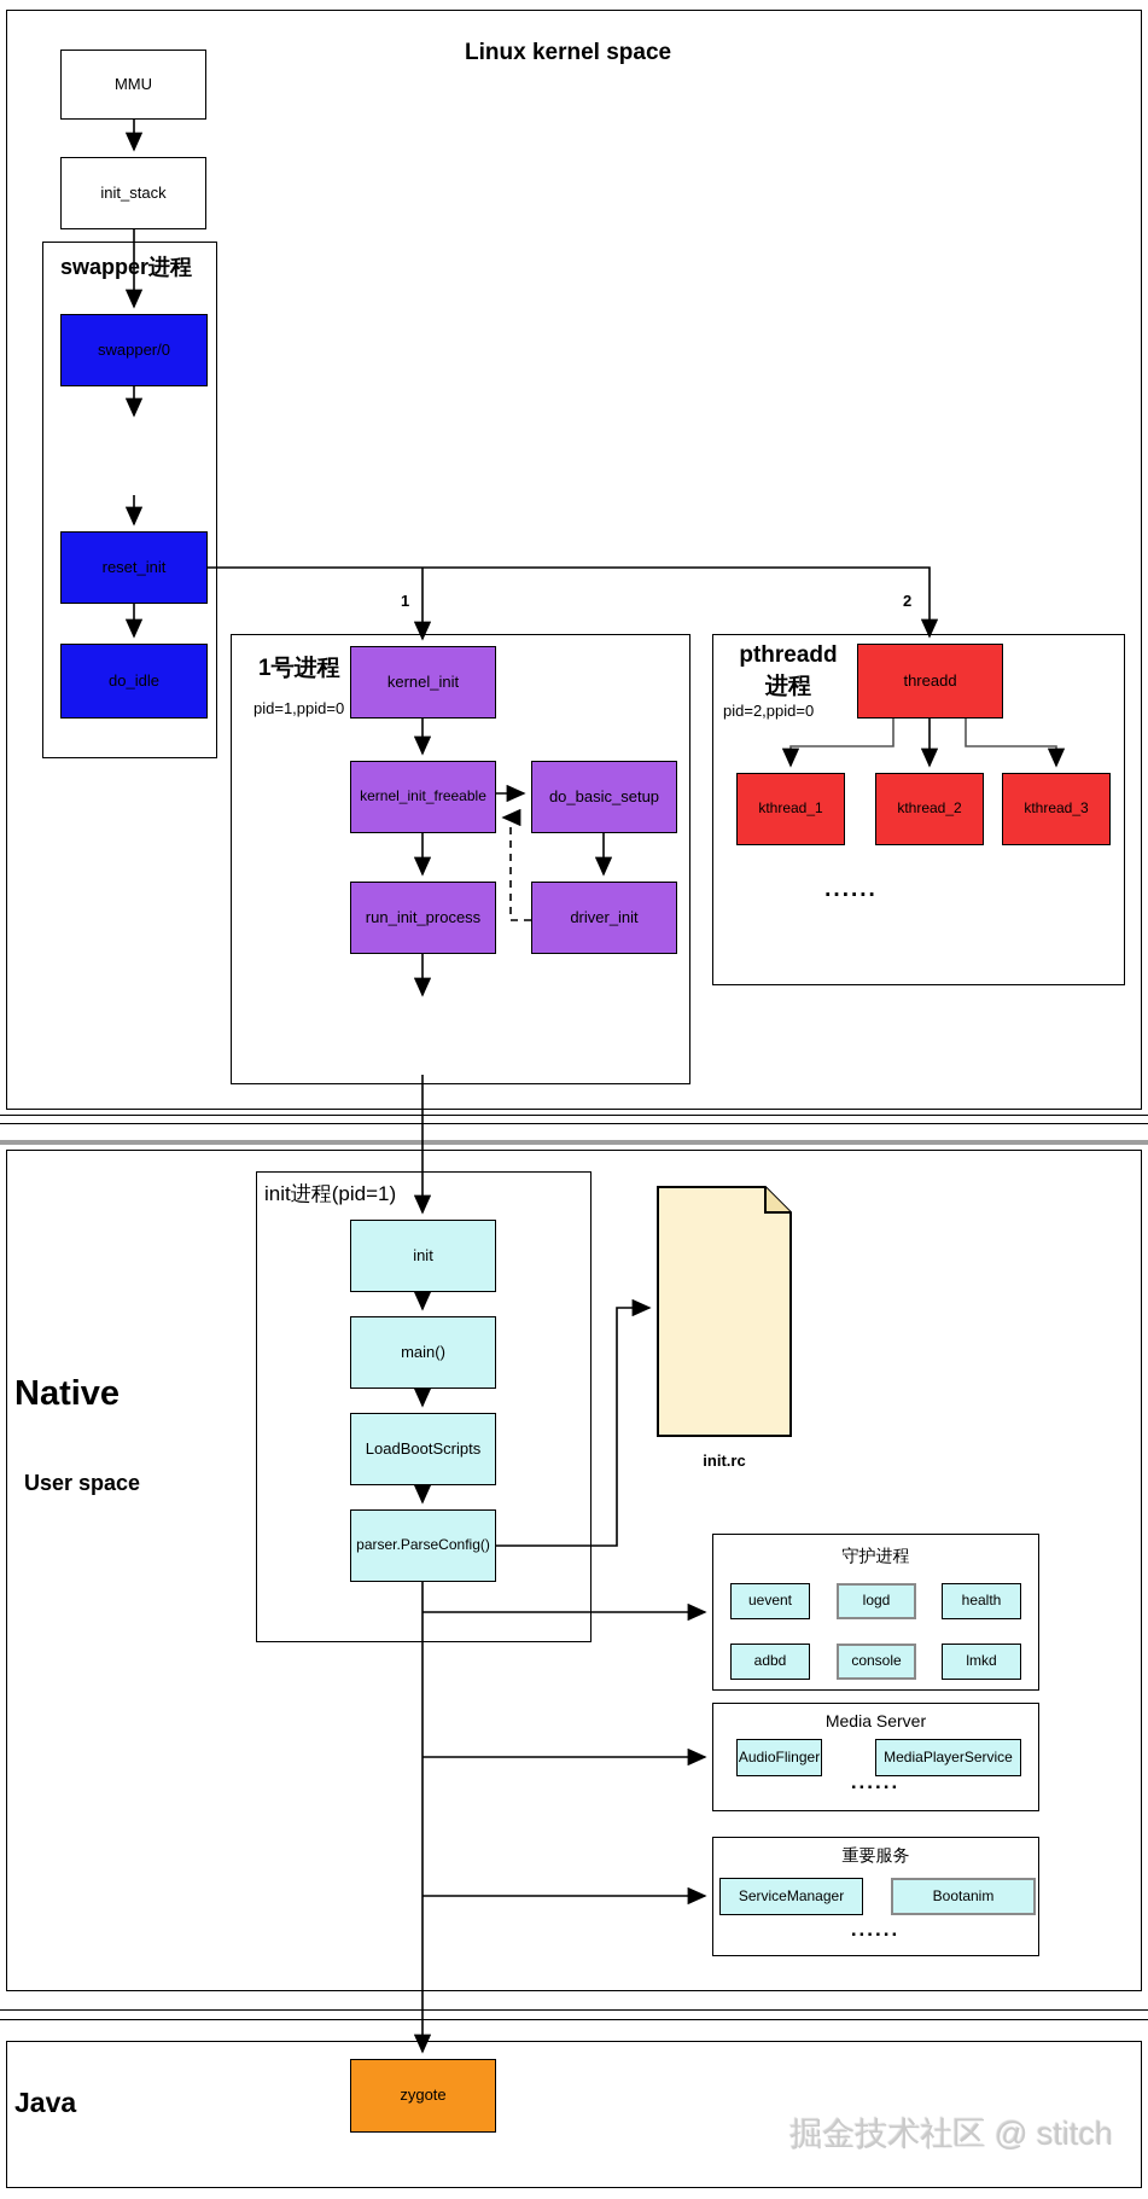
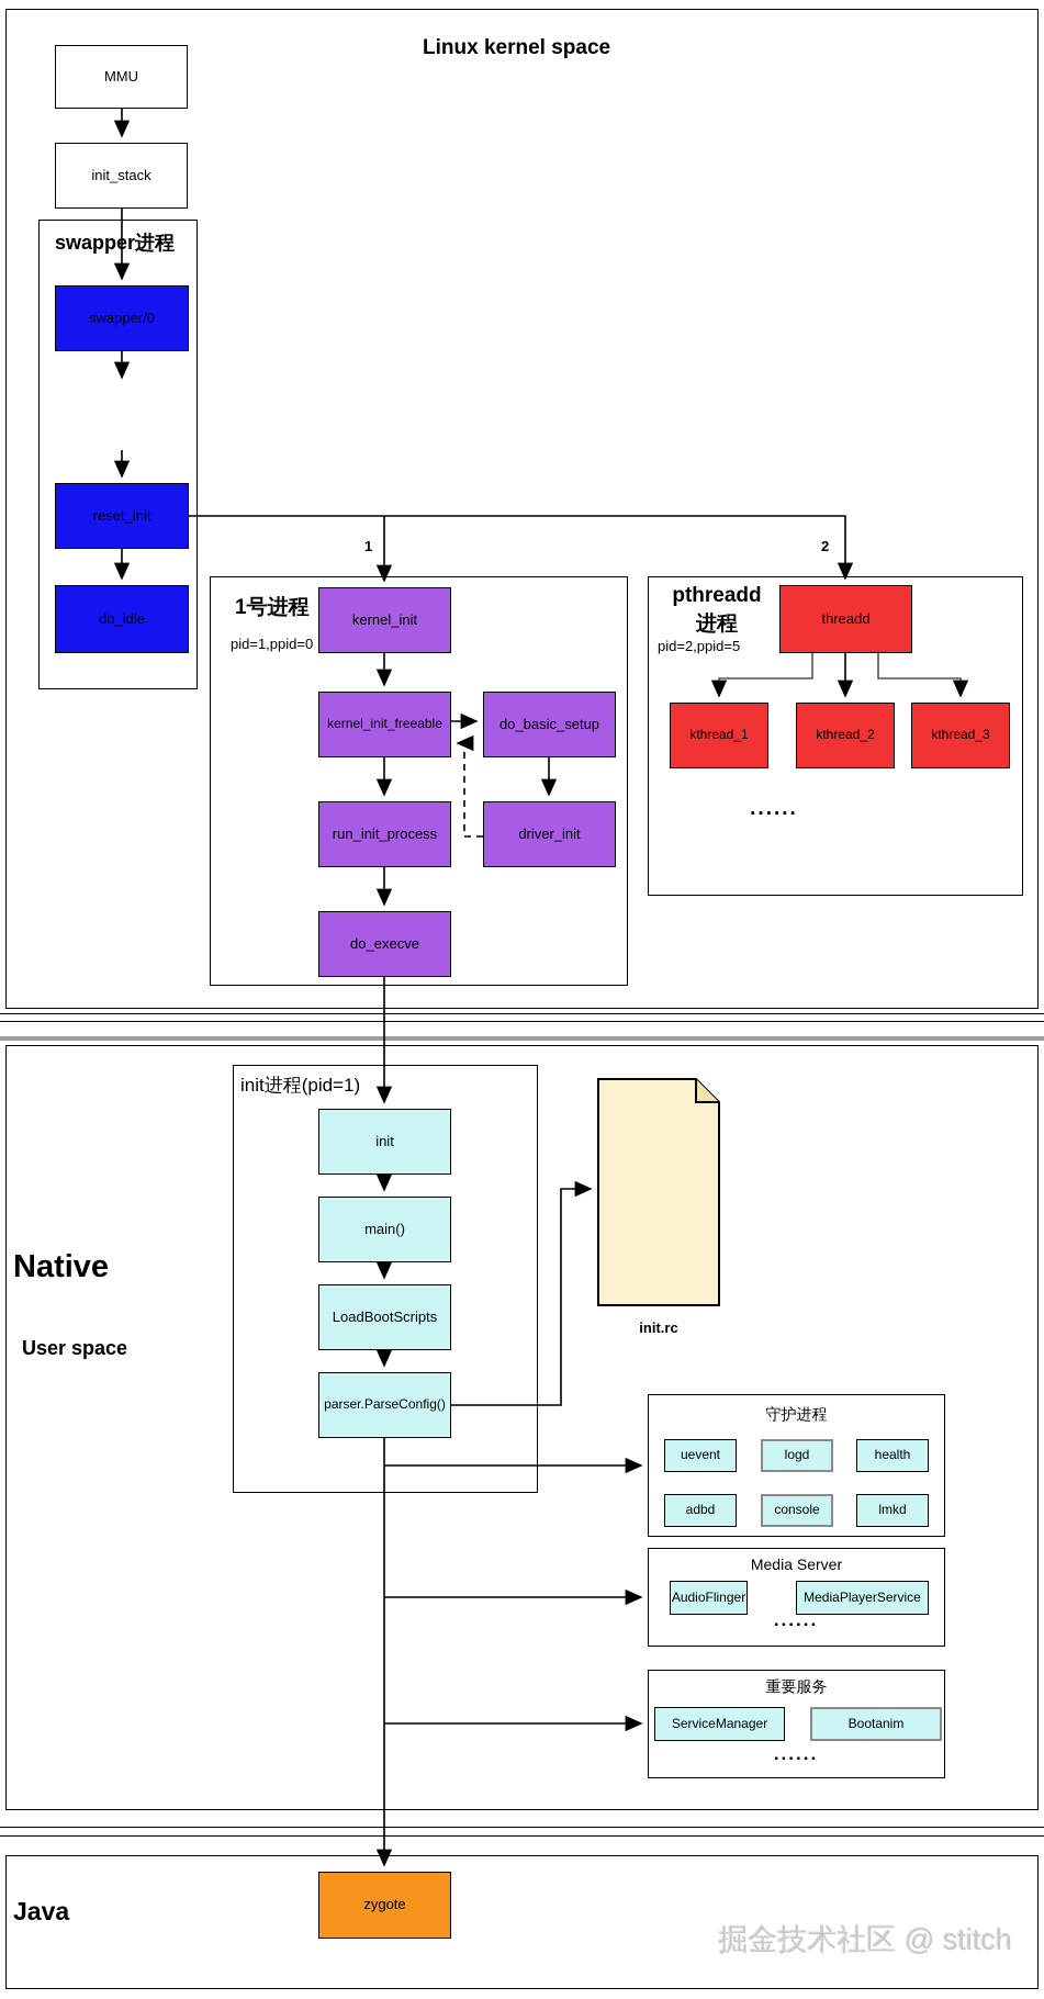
  Linux kernel space
  MMU
  init_stack
  swappr进程
  swapper/0
  reset_init
  do_idle
  1
  2
  1号进程
  pid=1,ppid=0
  kernel_init
  kernel_init_freeable
  do_basic_setup
  run_init_process
  driver_init
+ do_execve
  pthreadd
  进程
- pid=2,ppid=0
+ pid=2,ppid=5
  threadd
  kthread_1
  kthread_2
  kthread_3
  ......
  Native
  User space
  init进程(pid=1)
  init
  main()
  LoadBootScripts
  parser.ParseConfig()
  init.rc
  守护进程
  uevent
  logd
  health
  adbd
  console
  lmkd
  Media Server
  AudioFlinger
  MediaPlayerService
  ......
  重要服务
  ServiceManager
  Bootanim
  ......
  Java
  zygote
  掘金技术社区 @ stitch
